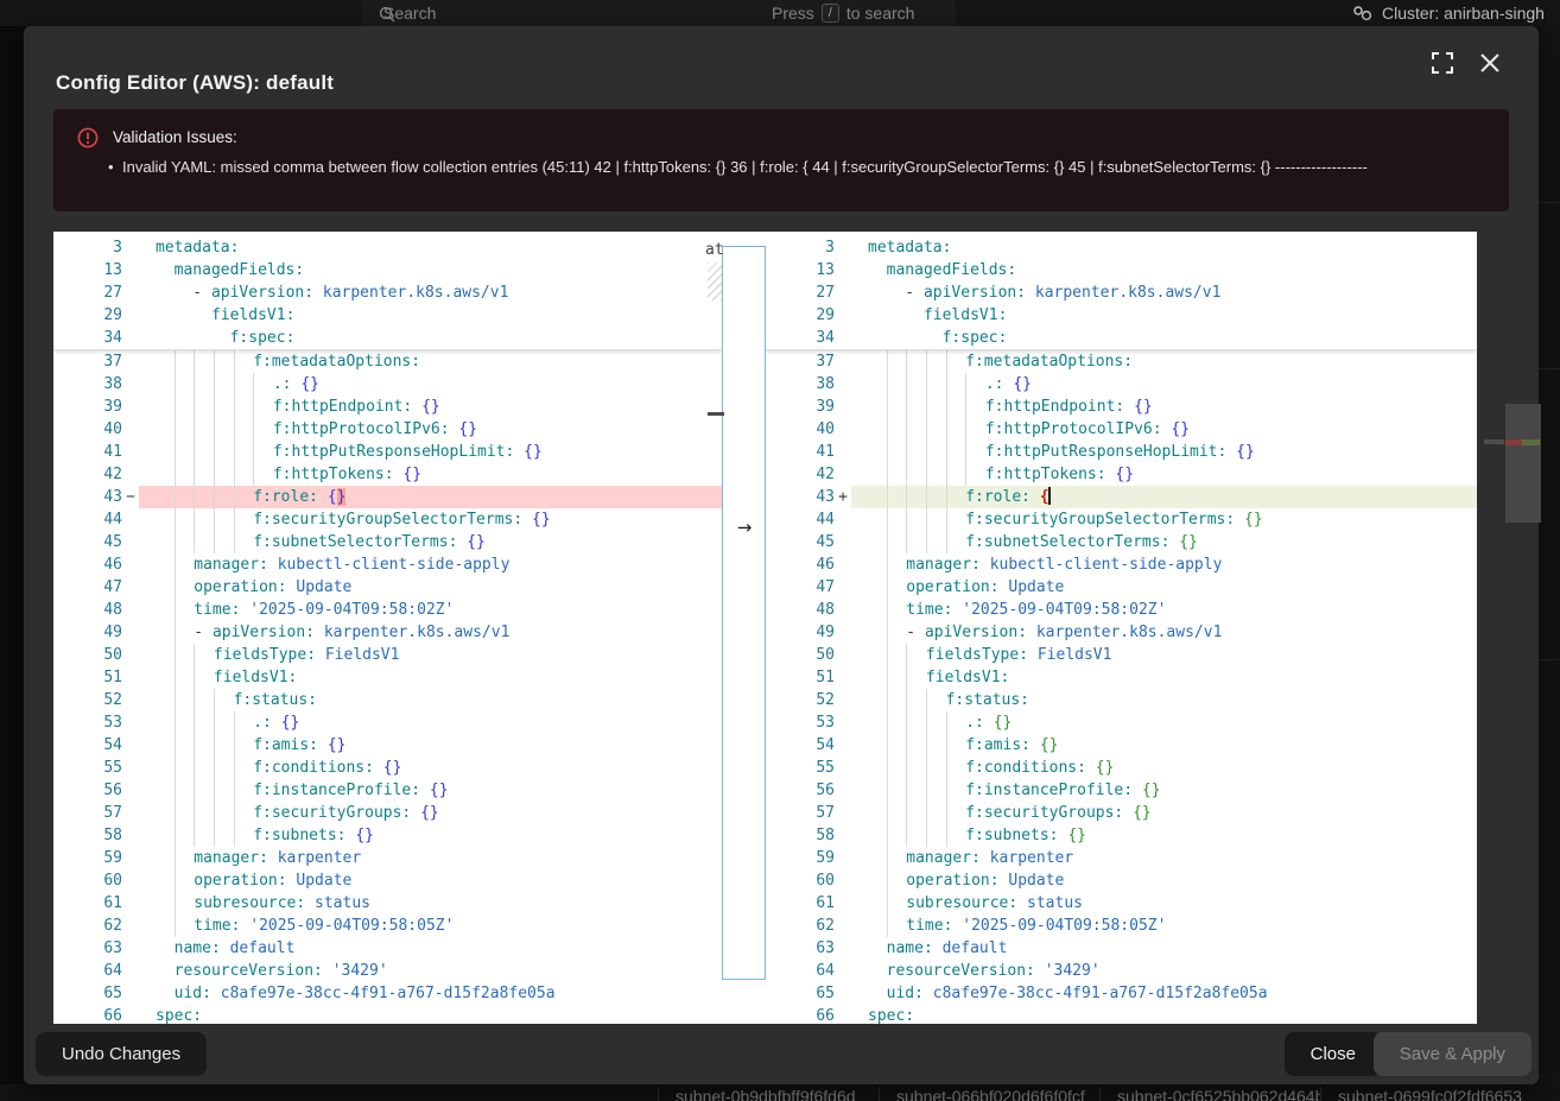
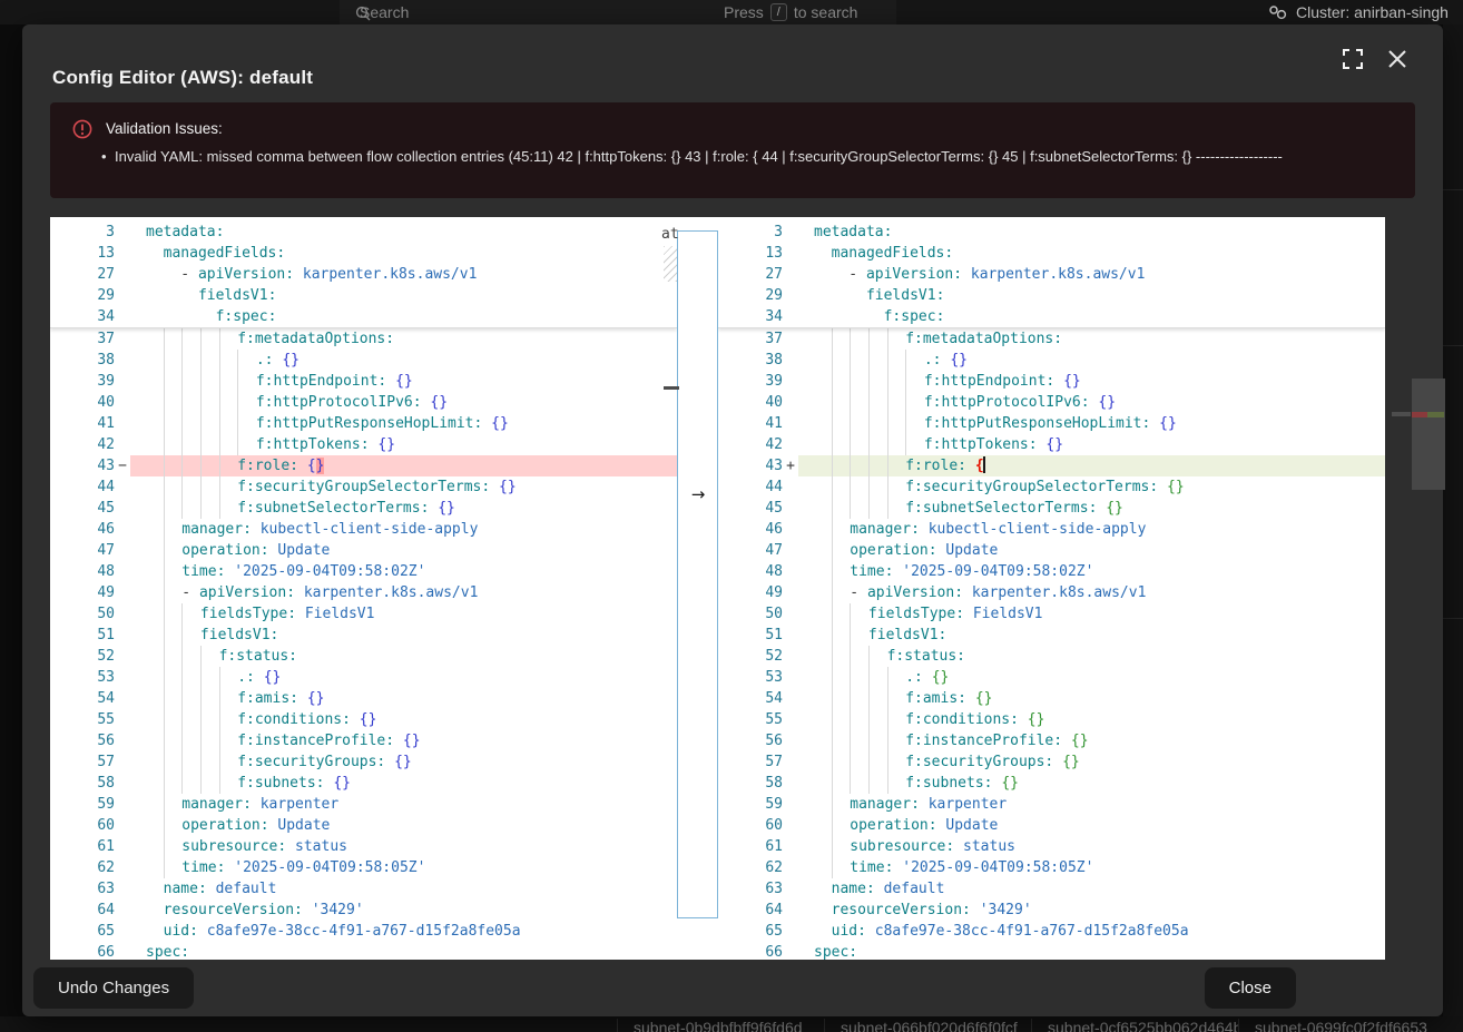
  Search
  Press
  /
  to search
  Cluster: anirban-singh
  subnet-0b9dbfbff9f6fd6d
  subnet-066bf020d6f6f0fcf
  subnet-0cf6525bb062d464b
  subnet-0699fc0f2fdf6653
  Config Editor (AWS): default
  Validation Issues:
  •
- Invalid YAML: missed comma between flow collection entries (45:11) 42 | f:httpTokens: {} 36 | f:role: { 44 | f:securityGroupSelectorTerms: {} 45 | f:subnetSelectorTerms: {} ------------------
+ Invalid YAML: missed comma between flow collection entries (45:11) 42 | f:httpTokens: {} 43 | f:role: { 44 | f:securityGroupSelectorTerms: {} 45 | f:subnetSelectorTerms: {} ------------------
  3
  metadata:
  13
  managedFields:
  27
  - apiVersion: karpenter.k8s.aws/v1
  29
  fieldsV1:
  34
  f:spec:
  37
  f:metadataOptions:
  38
  .: {}
  39
  f:httpEndpoint: {}
  40
  f:httpProtocolIPv6: {}
  41
  f:httpPutResponseHopLimit: {}
  42
  f:httpTokens: {}
  43
  −
  f:role: {}
  44
  f:securityGroupSelectorTerms: {}
  45
  f:subnetSelectorTerms: {}
  46
  manager: kubectl-client-side-apply
  47
  operation: Update
  48
  time: '2025-09-04T09:58:02Z'
  49
  - apiVersion: karpenter.k8s.aws/v1
  50
  fieldsType: FieldsV1
  51
  fieldsV1:
  52
  f:status:
  53
  .: {}
  54
  f:amis: {}
  55
  f:conditions: {}
  56
  f:instanceProfile: {}
  57
  f:securityGroups: {}
  58
  f:subnets: {}
  59
  manager: karpenter
  60
  operation: Update
  61
  subresource: status
  62
  time: '2025-09-04T09:58:05Z'
  63
  name: default
  64
  resourceVersion: '3429'
  65
  uid: c8afe97e-38cc-4f91-a767-d15f2a8fe05a
  66
  spec:
  3
  metadata:
  13
  managedFields:
  27
  - apiVersion: karpenter.k8s.aws/v1
  29
  fieldsV1:
  34
  f:spec:
  37
  f:metadataOptions:
  38
  .: {}
  39
  f:httpEndpoint: {}
  40
  f:httpProtocolIPv6: {}
  41
  f:httpPutResponseHopLimit: {}
  42
  f:httpTokens: {}
  43
  +
  f:role: {
  44
  f:securityGroupSelectorTerms: {}
  45
  f:subnetSelectorTerms: {}
  46
  manager: kubectl-client-side-apply
  47
  operation: Update
  48
  time: '2025-09-04T09:58:02Z'
  49
  - apiVersion: karpenter.k8s.aws/v1
  50
  fieldsType: FieldsV1
  51
  fieldsV1:
  52
  f:status:
  53
  .: {}
  54
  f:amis: {}
  55
  f:conditions: {}
  56
  f:instanceProfile: {}
  57
  f:securityGroups: {}
  58
  f:subnets: {}
  59
  manager: karpenter
  60
  operation: Update
  61
  subresource: status
  62
  time: '2025-09-04T09:58:05Z'
  63
  name: default
  64
  resourceVersion: '3429'
  65
  uid: c8afe97e-38cc-4f91-a767-d15f2a8fe05a
  66
  spec:
  at
  →
  Undo Changes
  Close
- Save & Apply
